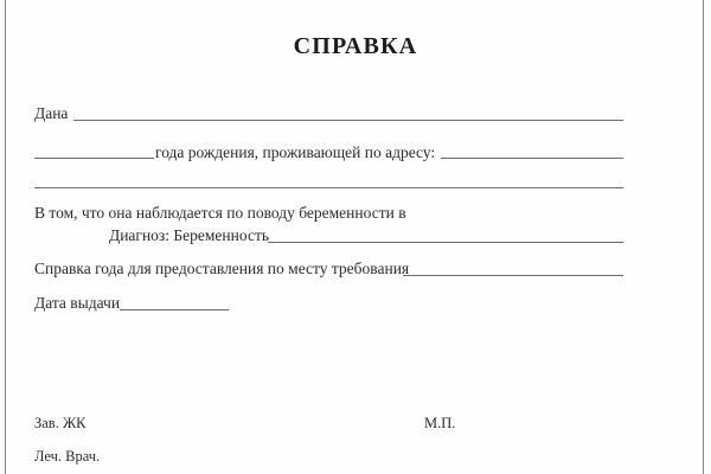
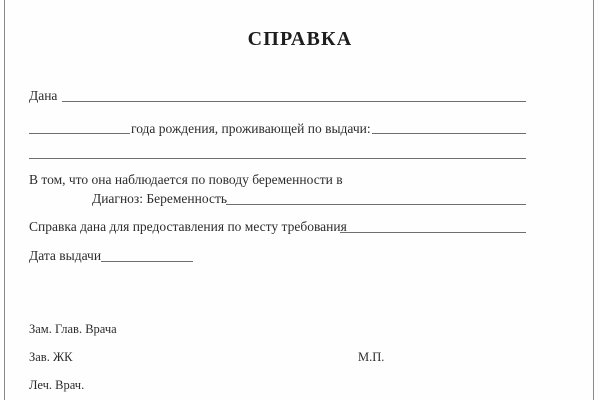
  СПРАВКА
  Дана
- года рождения, проживающей по адресу:
+ года рождения, проживающей по выдачи:
  В том, что она наблюдается по поводу беременности в
  Диагноз: Беременность
- Справка года для предоставления по месту требования
+ Справка дана для предоставления по месту требования
  Дата выдачи
+ Зам. Глав. Врача
  Зав. ЖК
  М.П.
  Леч. Врач.
